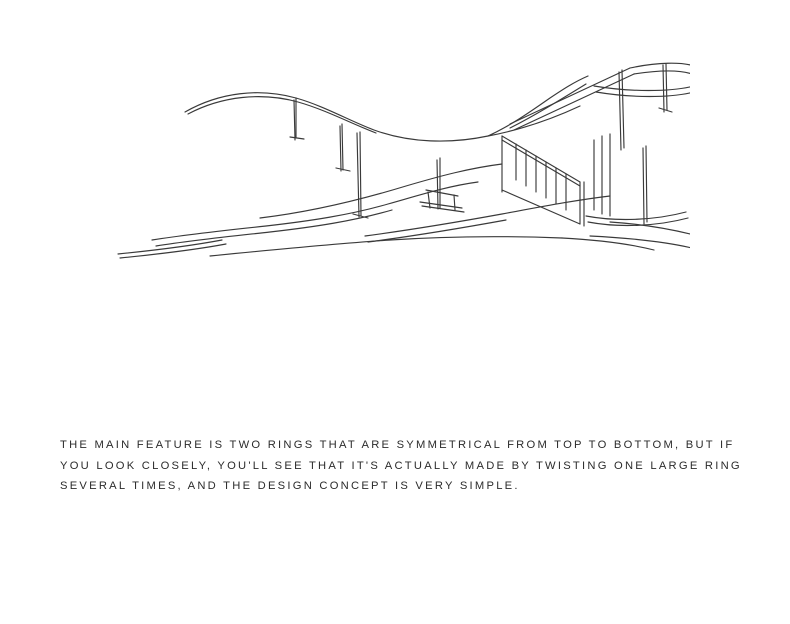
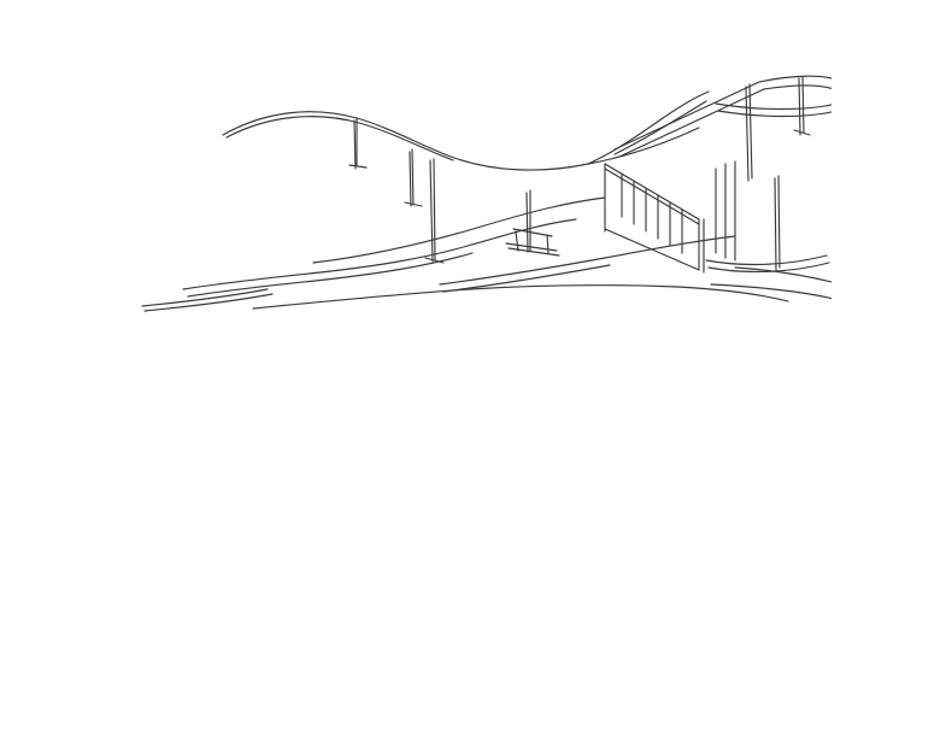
- THE MAIN FEATURE IS TWO RINGS THAT ARE SYMMETRICAL FROM TOP TO BOTTOM, BUT IF YOU LOOK CLOSELY, YOU'LL SEE THAT IT'S ACTUALLY MADE BY TWISTING ONE LARGE RING SEVERAL TIMES, AND THE DESIGN CONCEPT IS VERY SIMPLE.
